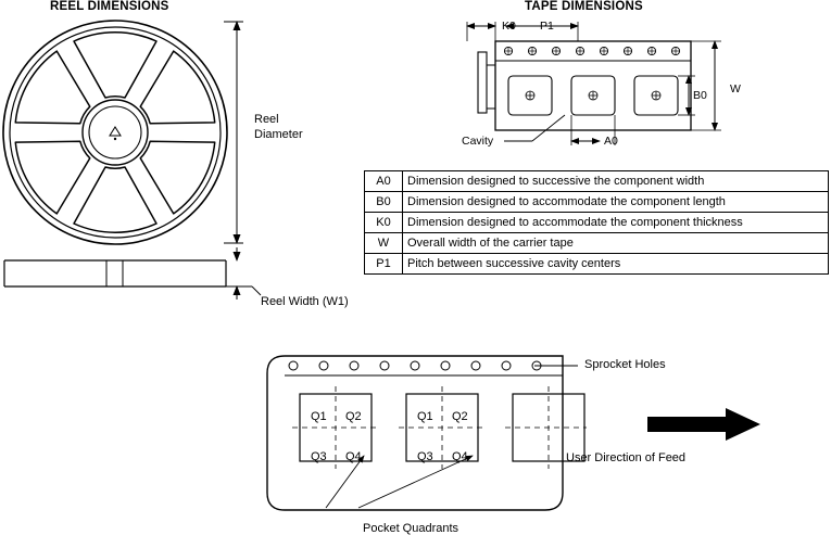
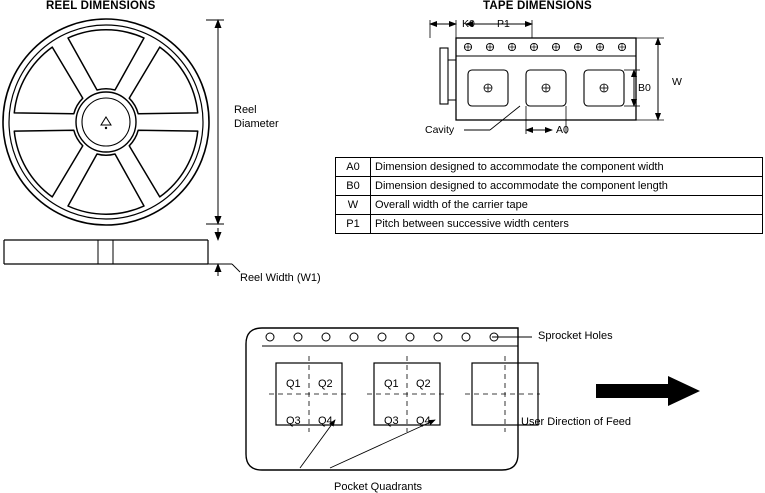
  REEL DIMENSIONS
  Reel
  Diameter
  Reel Width (W1)
  TAPE DIMENSIONS
  K0
  P1
  W
  B0
  A0
  Cavity
- A0	Dimension designed to successive the component width
+ A0	Dimension designed to accommodate the component width
  B0	Dimension designed to accommodate the component length
- K0	Dimension designed to accommodate the component thickness
  W	Overall width of the carrier tape
- P1	Pitch between successive cavity centers
+ P1	Pitch between successive width centers
  Q1
  Q2
  Q3
  Q4
  Q1
  Q2
  Q3
  Q4
  Sprocket Holes
  Pocket Quadrants
  User Direction of Feed
